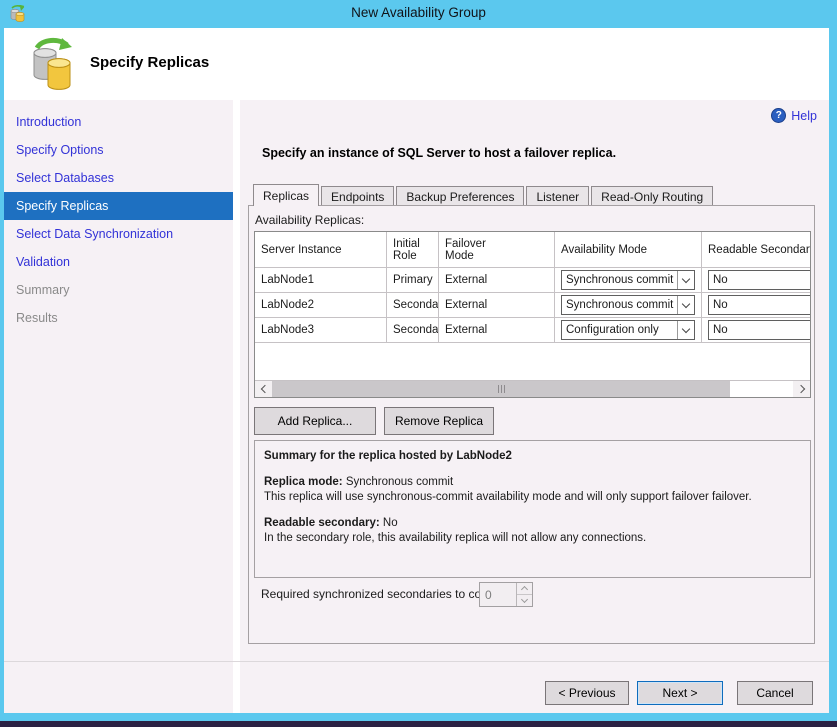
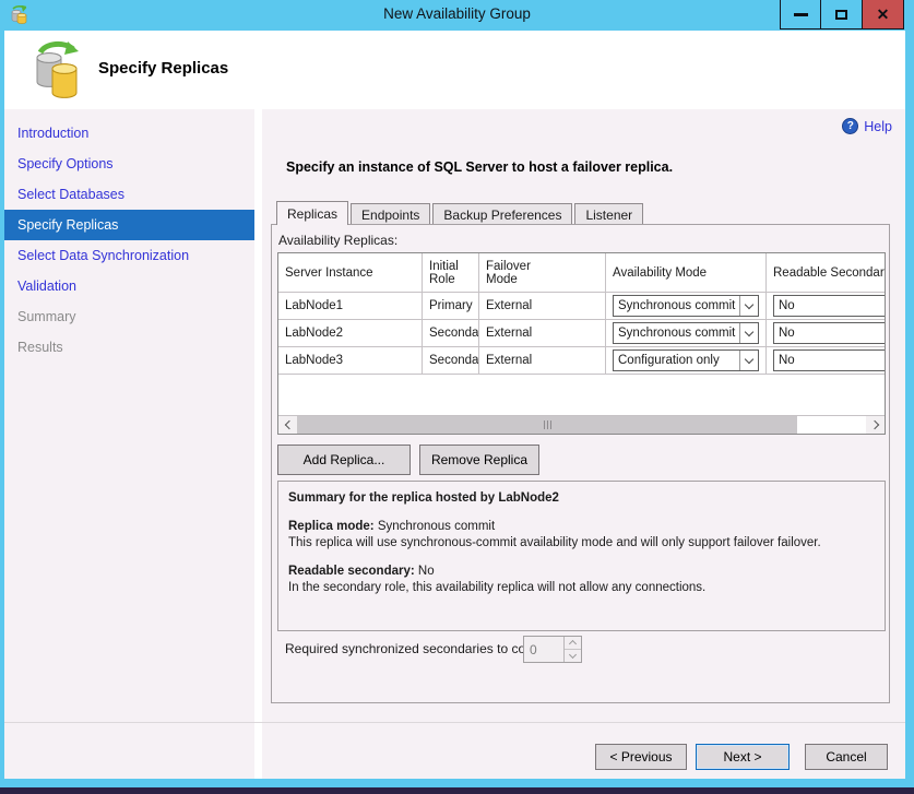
  New Availability Group
+ ✕
  Specify Replicas
  Introduction
  Specify Options
  Select Databases
  Specify Replicas
  Select Data Synchronization
  Validation
  Summary
  Results
  ?
  Help
  Specify an instance of SQL Server to host a failover replica.
  Replicas
  Endpoints
  Backup Preferences
  Listener
- Read-Only Routing
  Availability Replicas:
  Server Instance
  Initial
  Role
  Failover
  Mode
  Availability Mode
  Readable Secondar
  LabNode1
  Primary
  External
  Synchronous commit
  No
  LabNode2
  Seconda
  External
  Synchronous commit
  No
  LabNode3
  Seconda
  External
  Configuration only
  No
  Add Replica...
  Remove Replica
  Summary for the replica hosted by LabNode2
  Replica mode: Synchronous commit
  This replica will use synchronous-commit availability mode and will only support failover failover.
  Readable secondary: No
  In the secondary role, this availability replica will not allow any connections.
  Required synchronized secondaries to co
  0
  < Previous
  Next >
  Cancel
